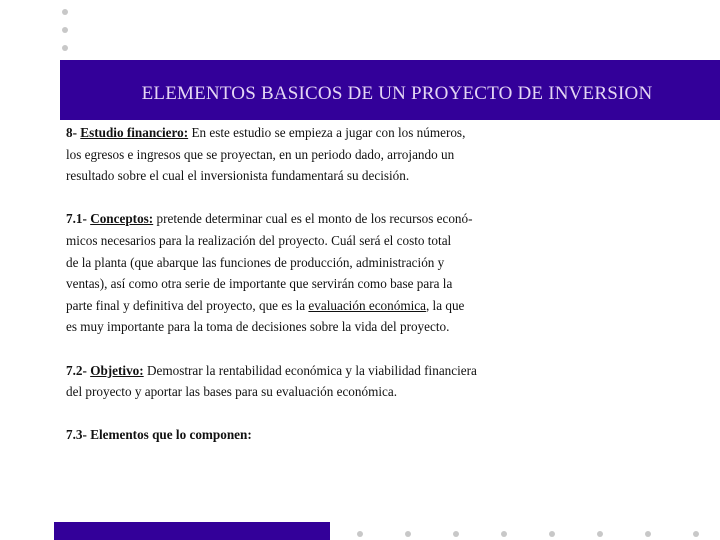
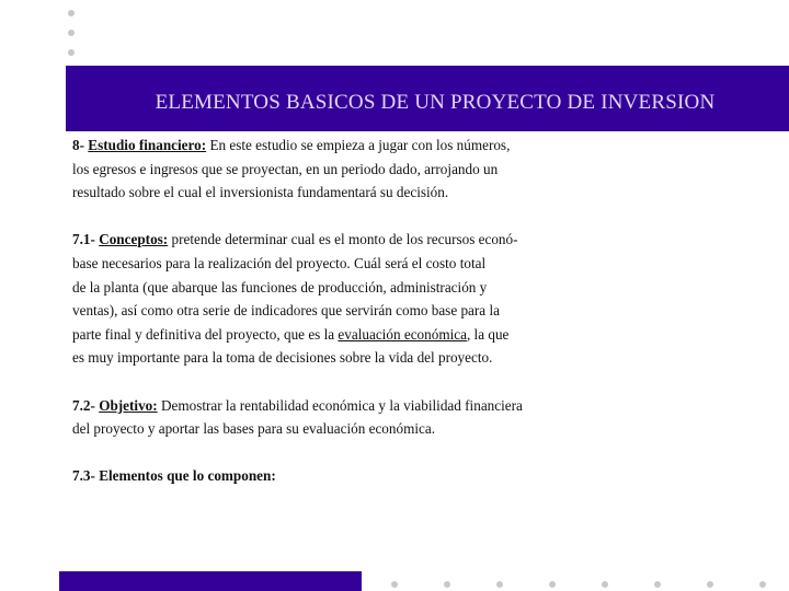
  ELEMENTOS BASICOS DE UN PROYECTO DE INVERSION
  8- Estudio financiero: En este estudio se empieza a jugar con los números,
  los egresos e ingresos que se proyectan, en un periodo dado, arrojando un
  resultado sobre el cual el inversionista fundamentará su decisión.
  7.1- Conceptos: pretende determinar cual es el monto de los recursos econó-
- micos necesarios para la realización del proyecto. Cuál será el costo total
+ base necesarios para la realización del proyecto. Cuál será el costo total
  de la planta (que abarque las funciones de producción, administración y
- ventas), así como otra serie de importante que servirán como base para la
+ ventas), así como otra serie de indicadores que servirán como base para la
  parte final y definitiva del proyecto, que es la evaluación económica, la que
  es muy importante para la toma de decisiones sobre la vida del proyecto.
  7.2- Objetivo: Demostrar la rentabilidad económica y la viabilidad financiera
  del proyecto y aportar las bases para su evaluación económica.
  7.3- Elementos que lo componen:
